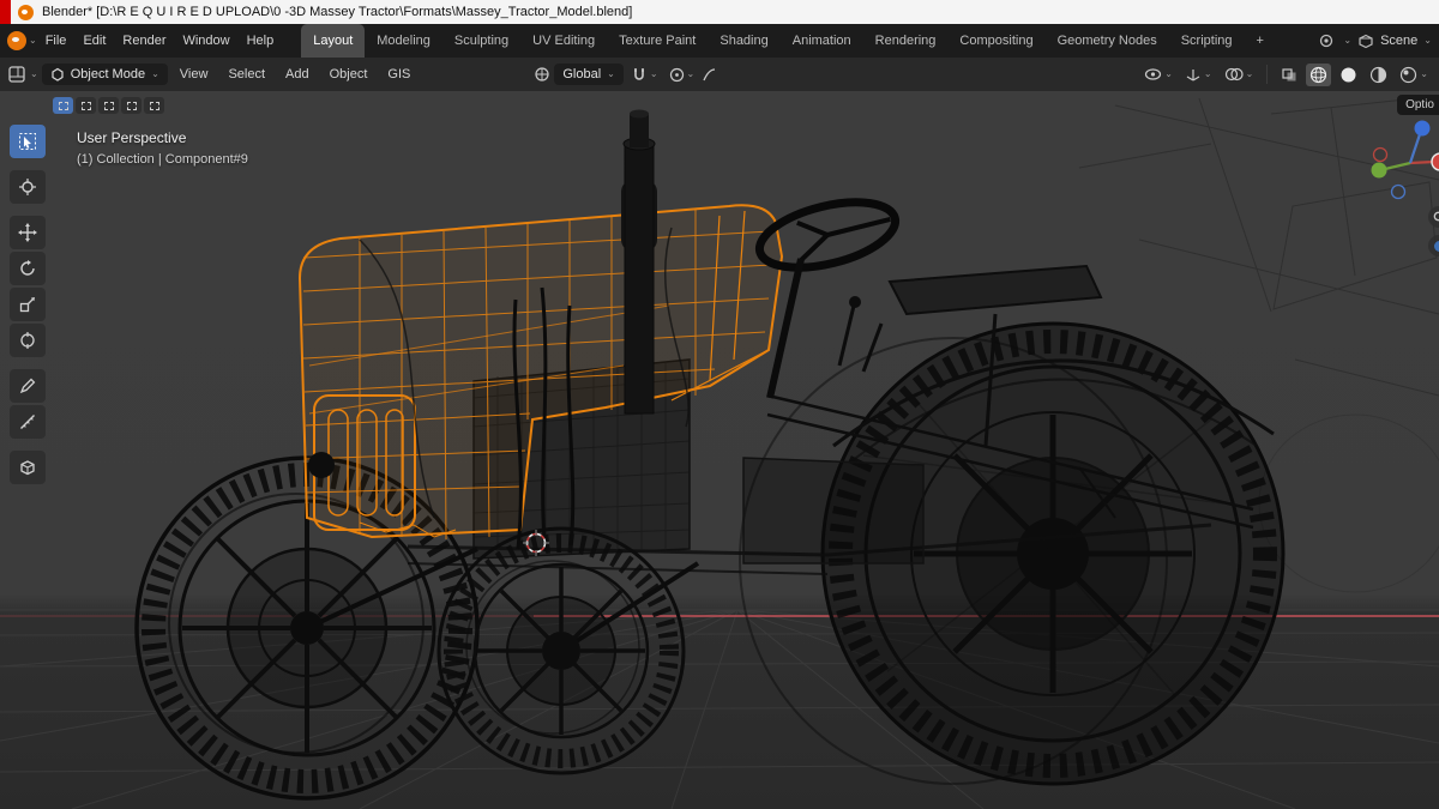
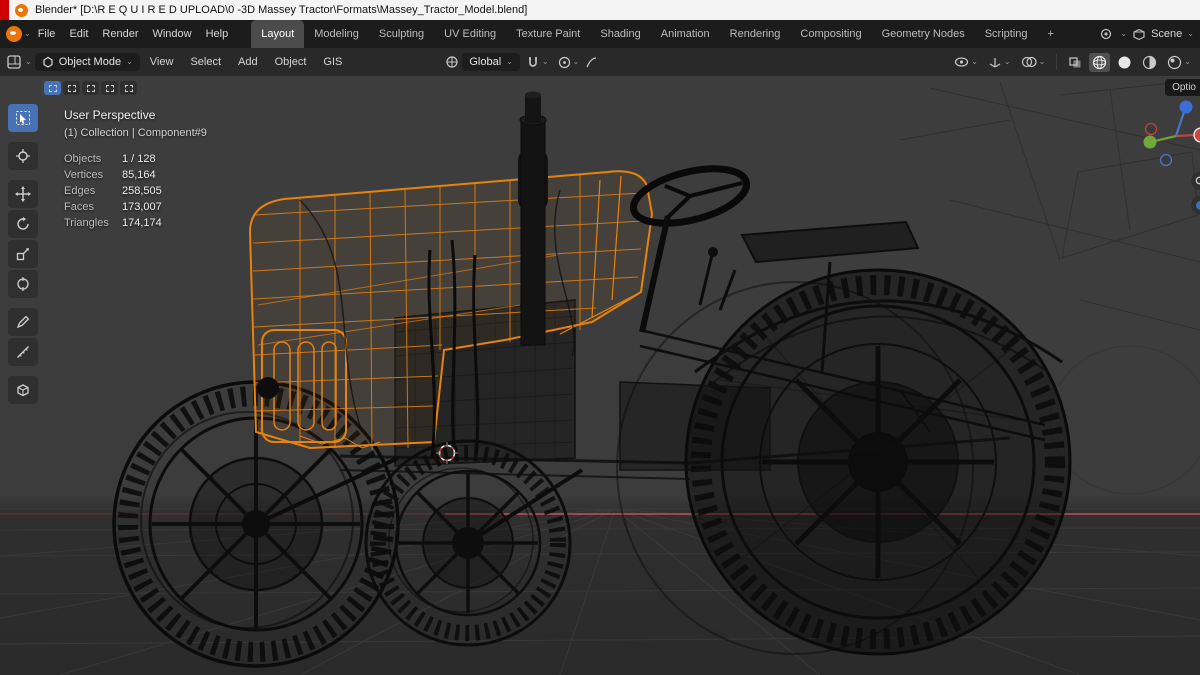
  Blender* [D:\R E Q U I R E D UPLOAD\0 -3D Massey Tractor\Formats\Massey_Tractor_Model.blend]
  ⌄
  File
  Edit
  Render
  Window
  Help
  Layout
  Modeling
  Sculpting
  UV Editing
  Texture Paint
  Shading
  Animation
  Rendering
  Compositing
  Geometry Nodes
  Scripting
  +
  ⌄
  Scene
  ⌄
  ⌄
  Object Mode
  ⌄
  View
  Select
  Add
  Object
  GIS
  Global
  ⌄
  ⌄
  ⌄
  ⌄
  ⌄
  ⌄
  ⌄
  User Perspective
  (1) Collection | Component#9
+ Objects
+ 1 / 128
+ Vertices
+ 85,164
+ Edges
+ 258,505
+ Faces
+ 173,007
+ Triangles
+ 174,174
  Optio
